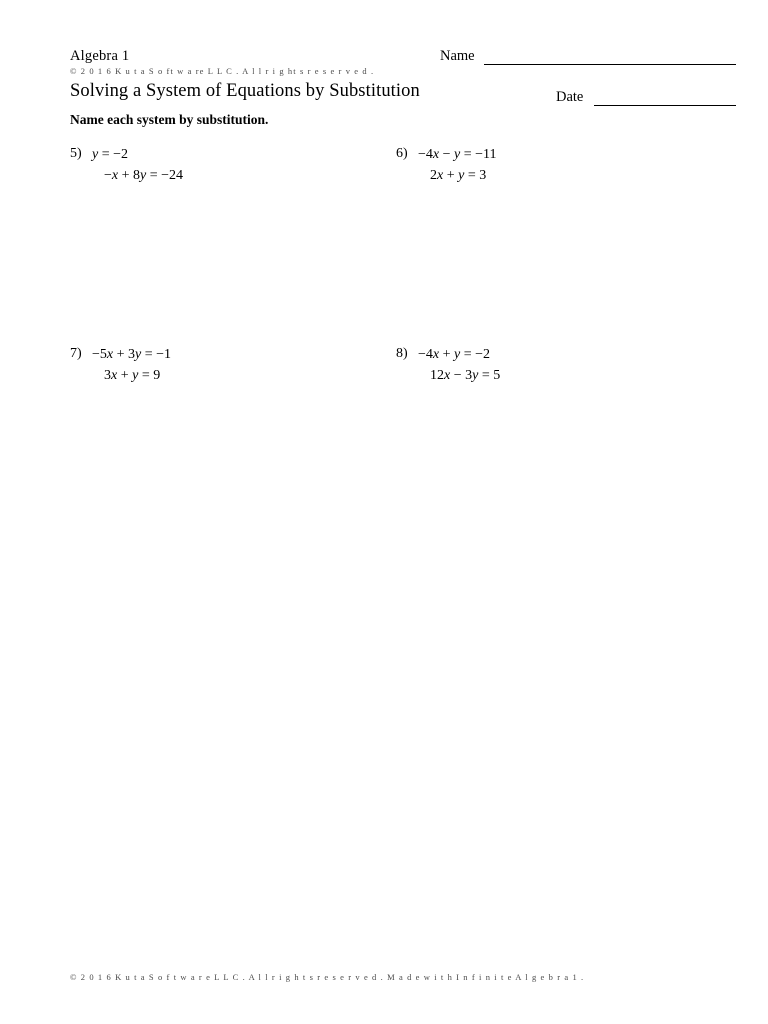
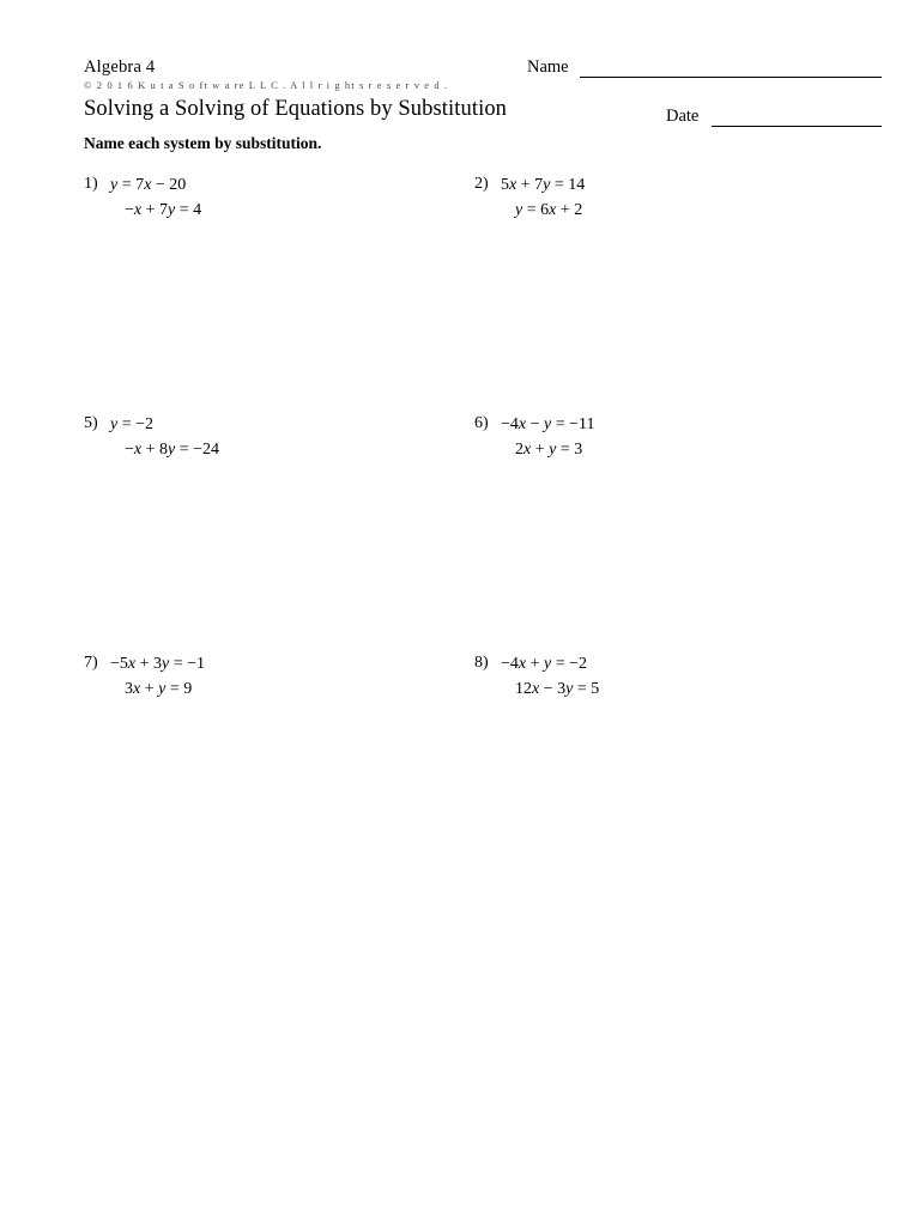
- Algebra 1
+ Algebra 4
  © 2 0 1 6 K u t a S o ft w a re L L C . A l l r i g ht s r e s e r v e d .
- Solving a System of Equations by Substitution
+ Solving a Solving of Equations by Substitution
  Name
  Date
  Name each system by substitution.
+ 1)
+ y = 7x − 20
+ −x + 7y = 4
+ 2)
+ 5x + 7y = 14
+ y = 6x + 2
  5)
  y = −2
  −x + 8y = −24
  6)
  −4x − y = −11
  2x + y = 3
  7)
  −5x + 3y = −1
  3x + y = 9
  8)
  −4x + y = −2
  12x − 3y = 5
- © 2 0 1 6 K u t a S o f t w a r e L L C . A l l r i g h t s r e s e r v e d . M a d e w i t h I n f i n i t e A l g e b r a 1 .
